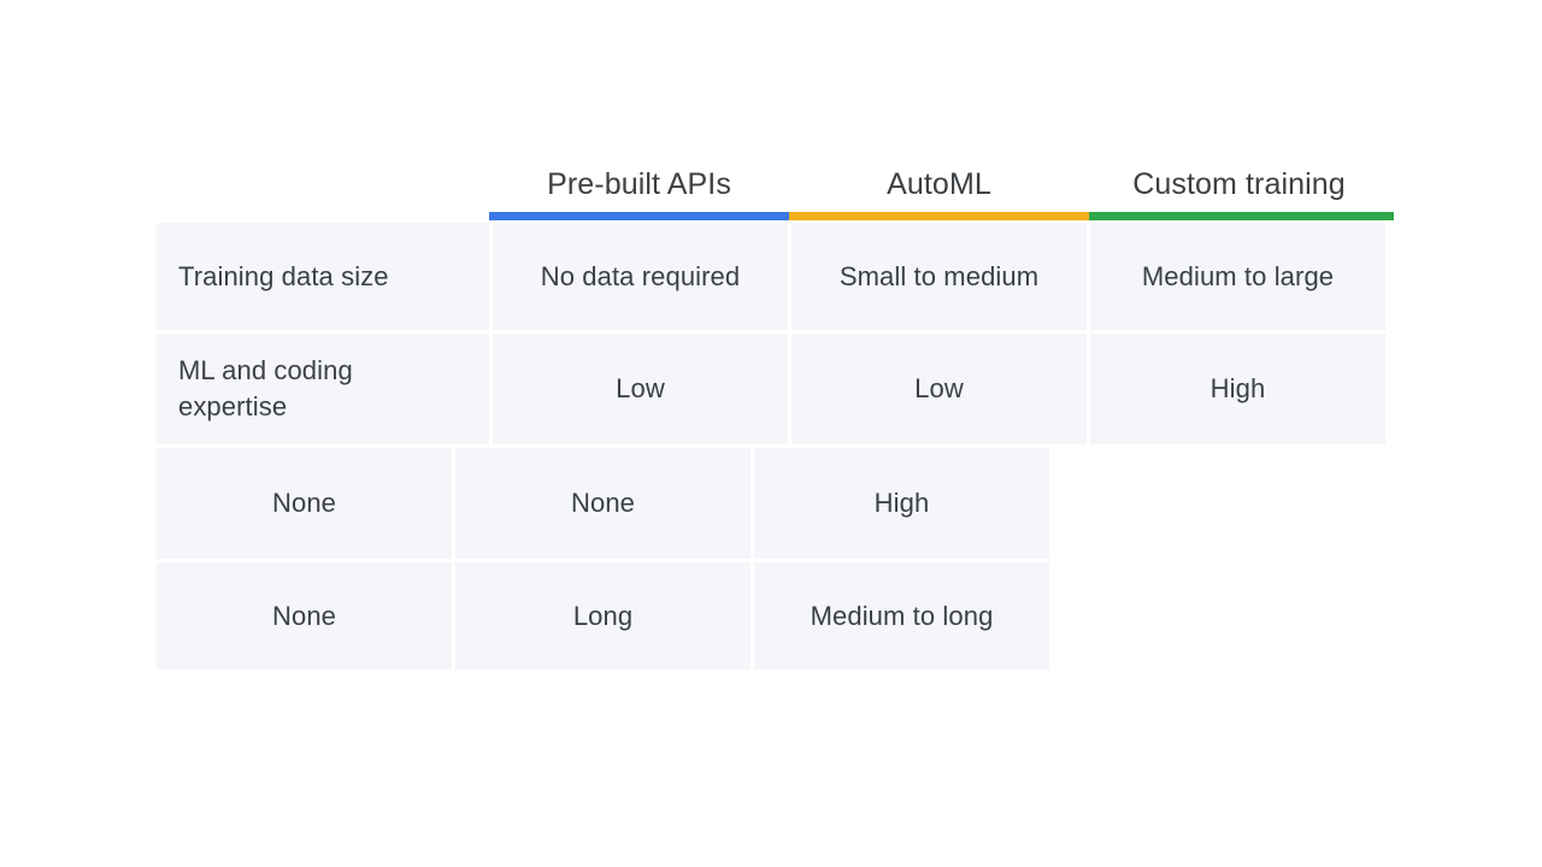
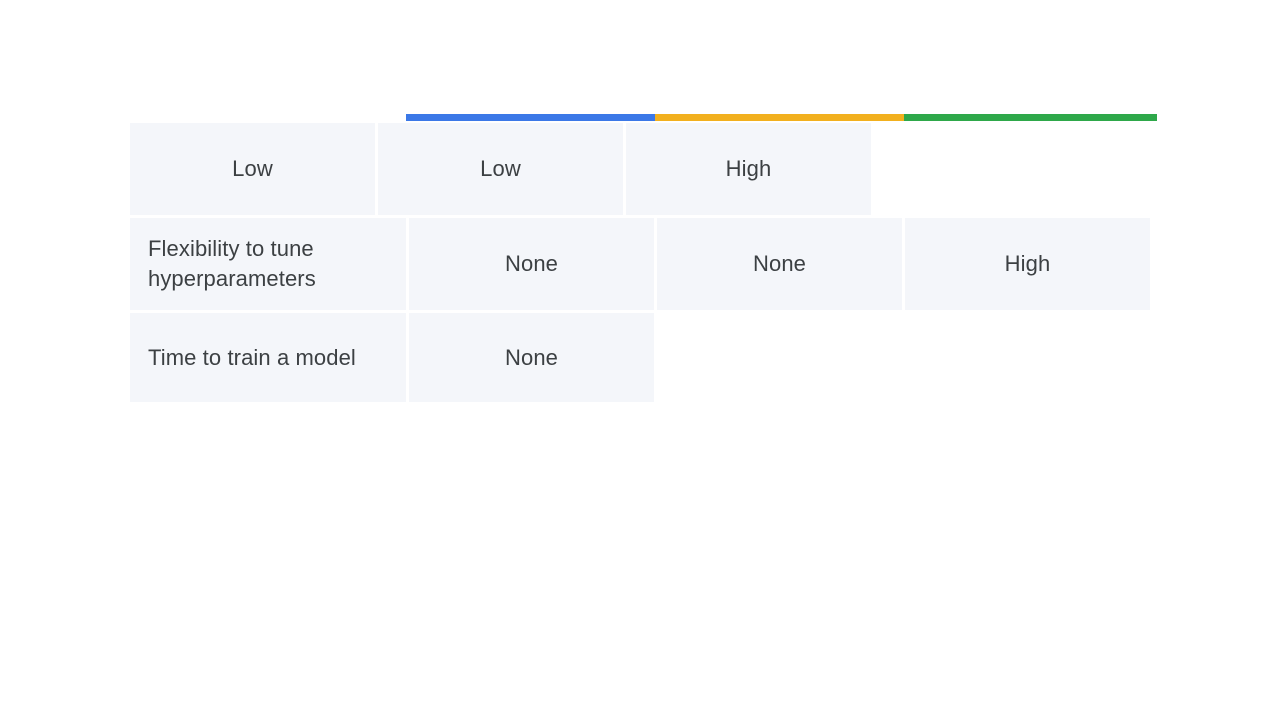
- Pre-built APIs
- AutoML
- Custom training
- Training data size
- No data required
- Small to medium
- Medium to large
- ML and coding expertise
  Low
  Low
  High
+ Flexibility to tune hyperparameters
  None
  None
  High
+ Time to train a model
  None
- Long
- Medium to long
